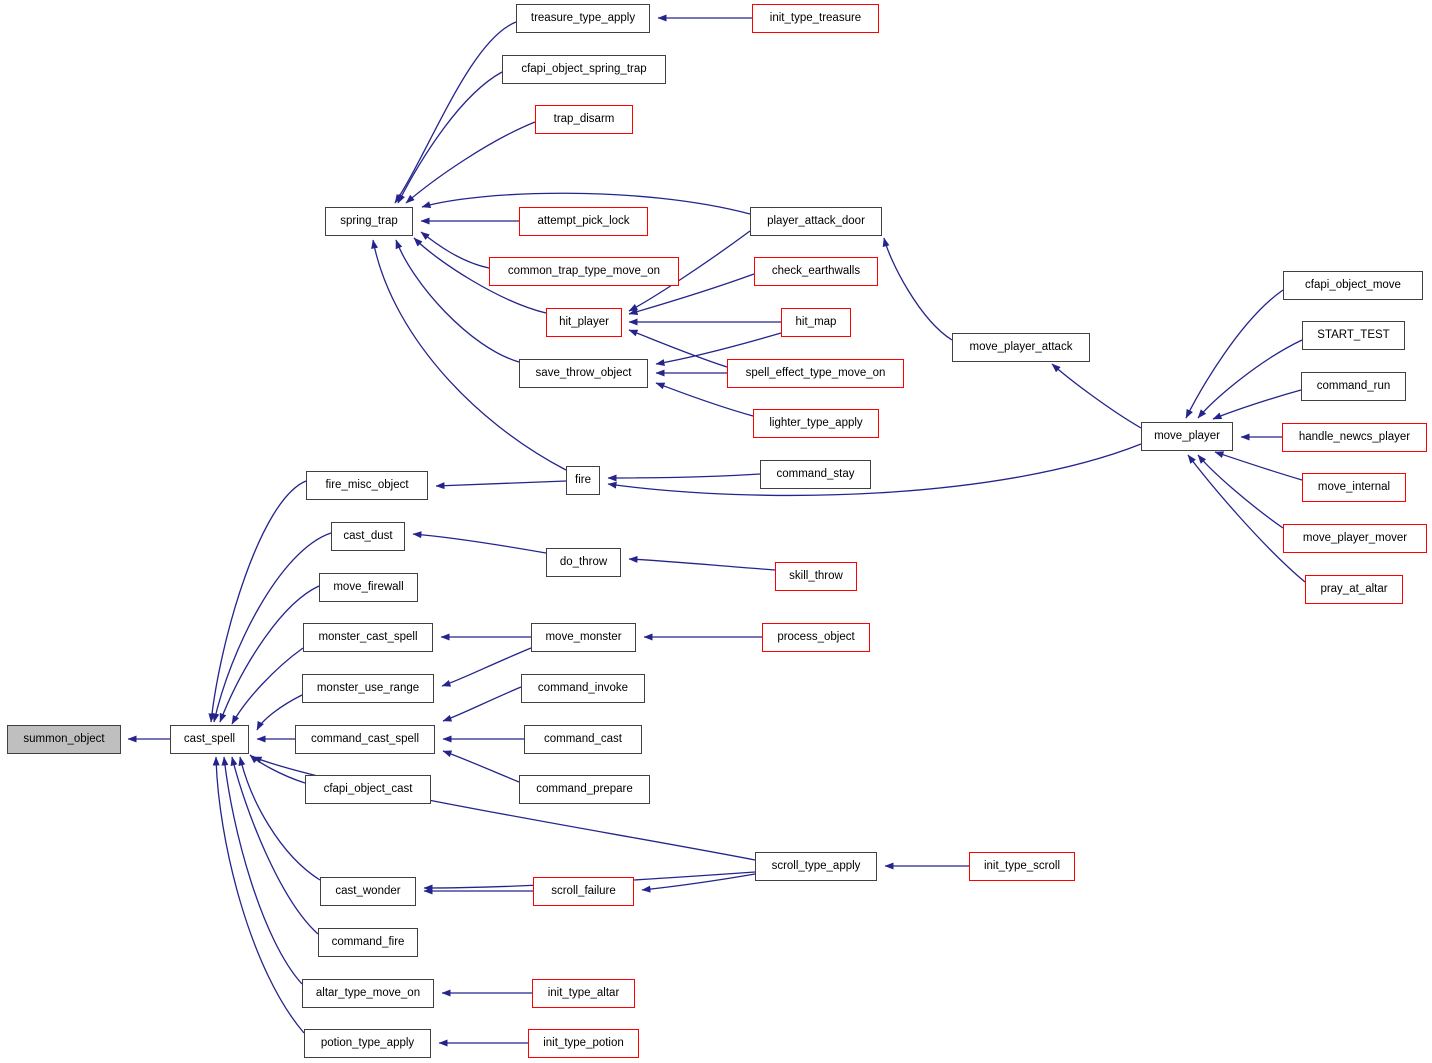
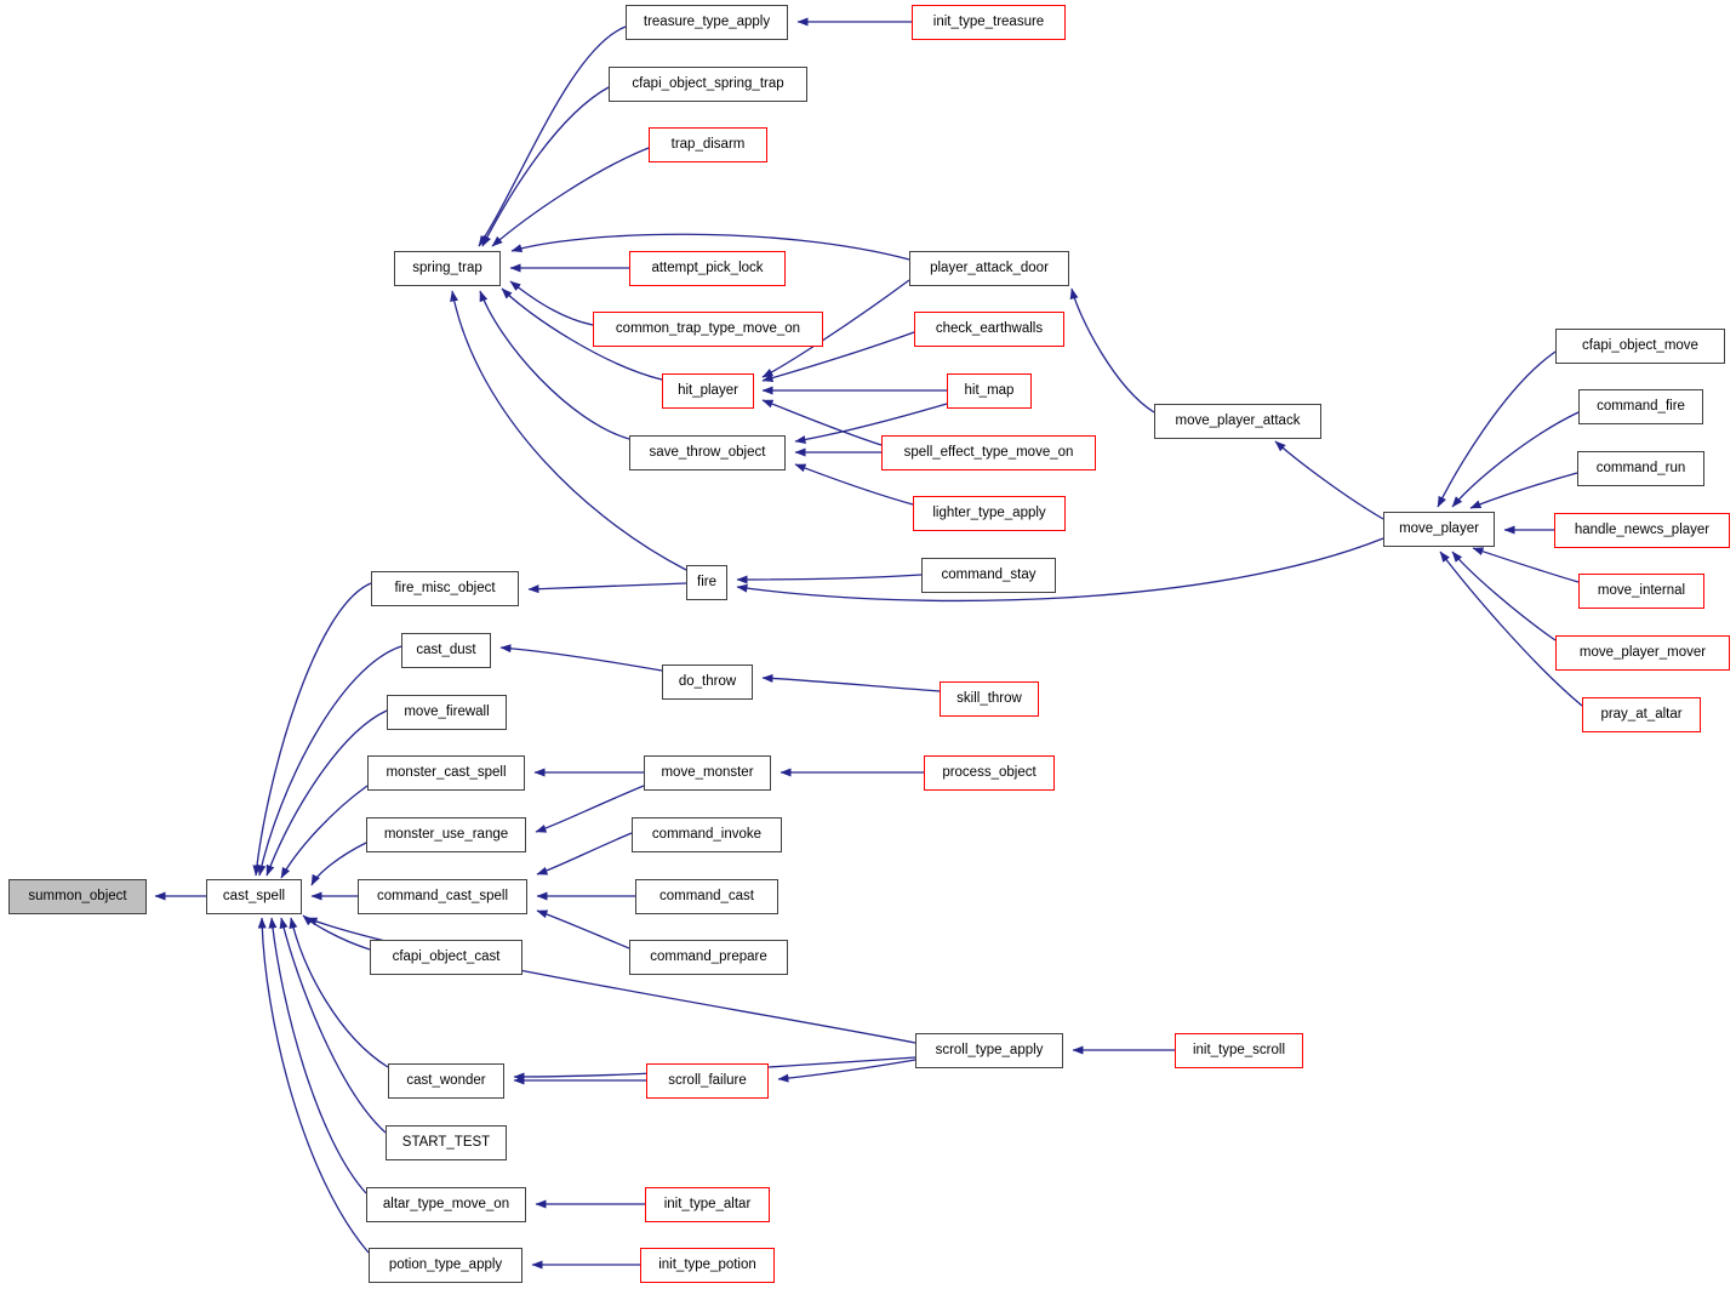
  summon_object
  cast_spell
  spring_trap
  treasure_type_apply
  init_type_treasure
  cfapi_object_spring_trap
  trap_disarm
  attempt_pick_lock
  common_trap_type_move_on
  hit_player
  save_throw_object
  player_attack_door
  check_earthwalls
  hit_map
  spell_effect_type_move_on
  lighter_type_apply
  move_player_attack
  move_player
  cfapi_object_move
- START_TEST
+ command_fire
  command_run
  handle_newcs_player
  move_internal
  move_player_mover
  pray_at_altar
  fire_misc_object
  fire
  command_stay
  cast_dust
  do_throw
  skill_throw
  move_firewall
  monster_cast_spell
  move_monster
  process_object
  monster_use_range
  command_invoke
  command_cast_spell
  command_cast
  cfapi_object_cast
  command_prepare
  scroll_type_apply
  init_type_scroll
  cast_wonder
  scroll_failure
- command_fire
+ START_TEST
  altar_type_move_on
  init_type_altar
  potion_type_apply
  init_type_potion
